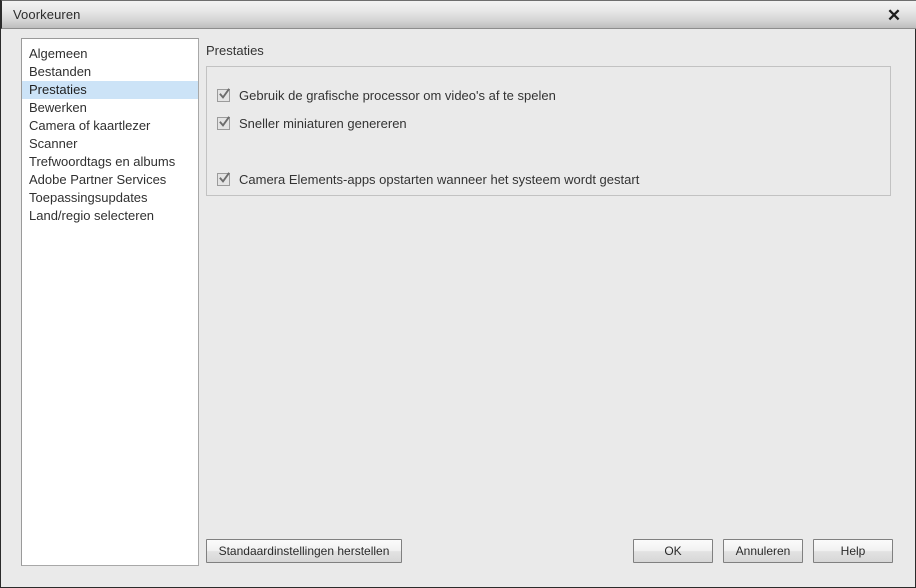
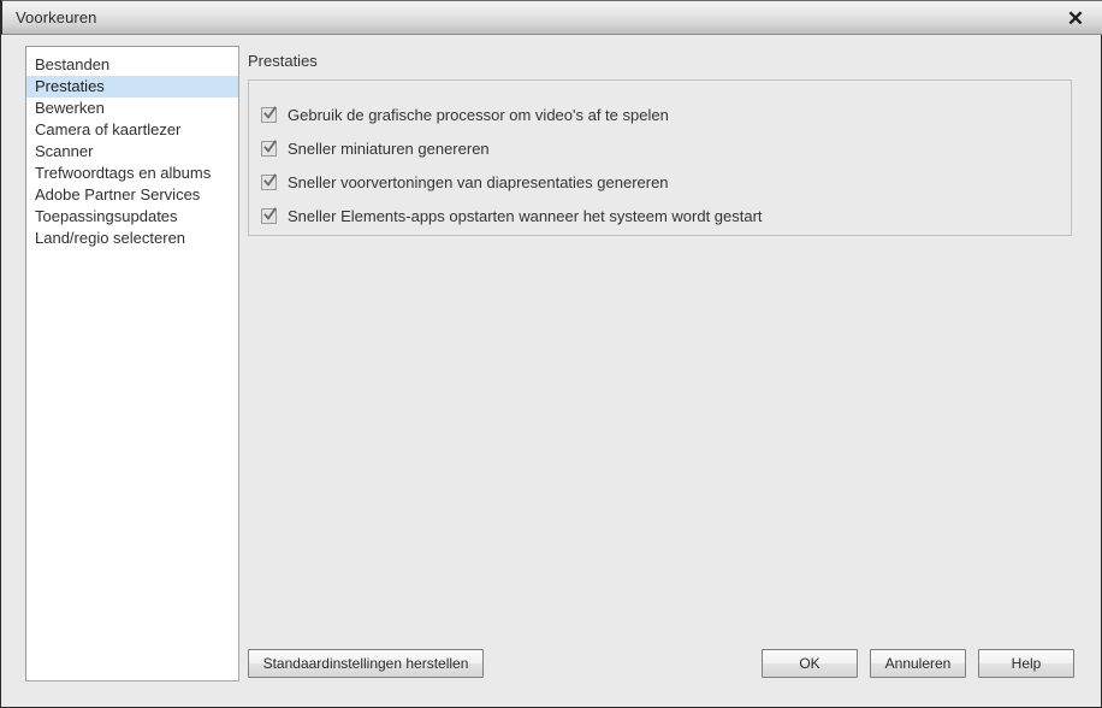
  Voorkeuren
  ✕
- Algemeen
  Bestanden
  Prestaties
  Bewerken
  Camera of kaartlezer
  Scanner
  Trefwoordtags en albums
  Adobe Partner Services
  Toepassingsupdates
  Land/regio selecteren
  Prestaties
  Gebruik de grafische processor om video's af te spelen
  Sneller miniaturen genereren
+ Sneller voorvertoningen van diapresentaties genereren
- Camera Elements-apps opstarten wanneer het systeem wordt gestart
+ Sneller Elements-apps opstarten wanneer het systeem wordt gestart
  Standaardinstellingen herstellen
  OK
  Annuleren
  Help
